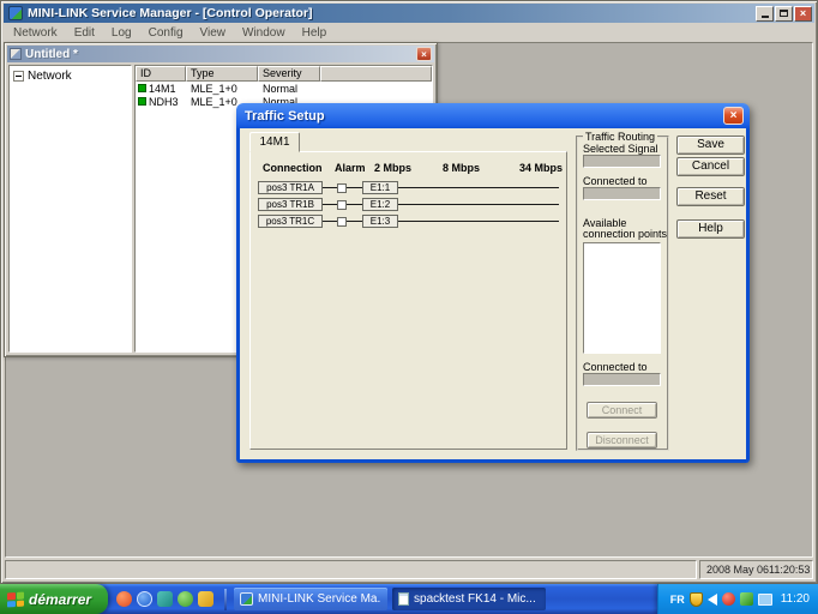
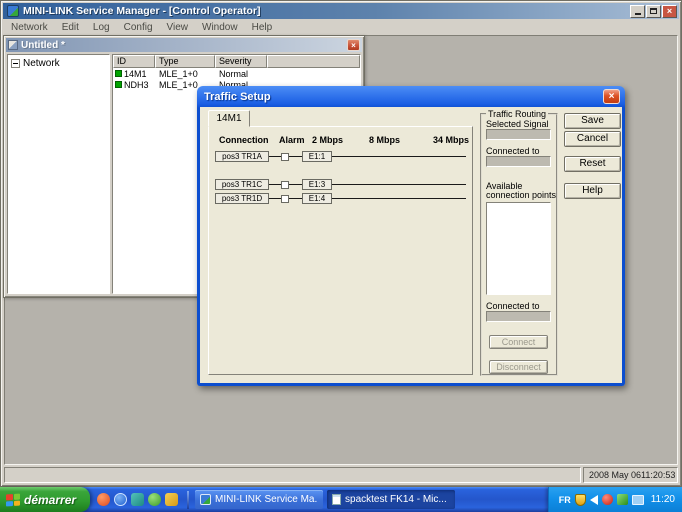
  MINI-LINK Service Manager - [Control Operator]
  ×
  Network
  Edit
  Log
  Config
  View
  Window
  Help
  2008 May 06
  11:20:53
  Untitled *
  ×
  Network
  ID
  Type
  Severity
  14M1
  MLE_1+0
  Normal
  NDH3
  MLE_1+0
  Normal
  Traffic Setup
  ×
  14M1
  Connection
  Alarm
  2 Mbps
  8 Mbps
  34 Mbps
  pos3 TR1A
  E1:1
- pos3 TR1B
- E1:2
  pos3 TR1C
  E1:3
+ pos3 TR1D
+ E1:4
  Traffic Routing
  Selected Signal
  Connected to
  Available
  connection points
  Connected to
  Connect
  Disconnect
  Save
  Cancel
  Reset
  Help
  démarrer
  MINI-LINK Service Ma.
  spacktest FK14 - Mic...
  FR
  11:20
